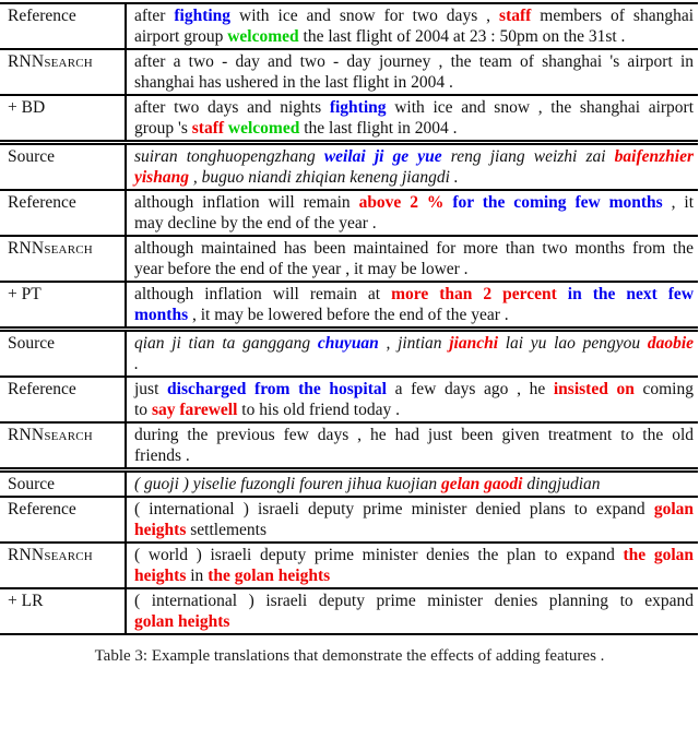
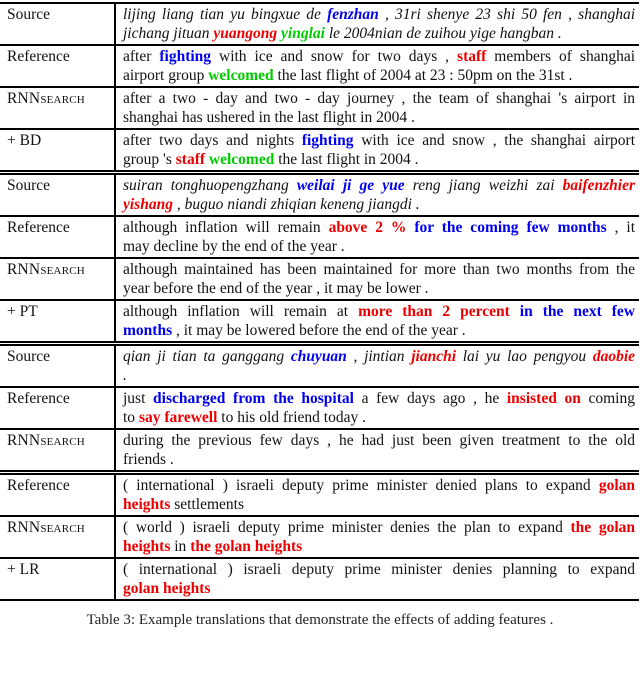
+ Source	lijing liang tian yu bingxue de fenzhan , 31ri shenye 23 shi 50 fen , shanghaijichang jituan yuangong yinglai le 2004nian de zuihou yige hangban .
  Reference	after fighting with ice and snow for two days , staff members of shanghaiairport group welcomed the last flight of 2004 at 23 : 50pm on the 31st .
  RNNsearch	after a two - day and two - day journey , the team of shanghai 's airport inshanghai has ushered in the last flight in 2004 .
  + BD	after two days and nights fighting with ice and snow , the shanghai airportgroup 's staff welcomed the last flight in 2004 .
  Source	suiran tonghuopengzhang weilai ji ge yue reng jiang weizhi zai baifenzhieryishang , buguo niandi zhiqian keneng jiangdi .
  Reference	although inflation will remain above 2 % for the coming few months , itmay decline by the end of the year .
  RNNsearch	although maintained has been maintained for more than two months from theyear before the end of the year , it may be lower .
  + PT	although inflation will remain at more than 2 percent in the next fewmonths , it may be lowered before the end of the year .
  Source	qian ji tian ta ganggang chuyuan , jintian jianchi lai yu lao pengyou daobie.
  Reference	just discharged from the hospital a few days ago , he insisted on comingto say farewell to his old friend today .
  RNNsearch	during the previous few days , he had just been given treatment to the oldfriends .
- Source	( guoji ) yiselie fuzongli fouren jihua kuojian gelan gaodi dingjudian
  Reference	( international ) israeli deputy prime minister denied plans to expand golanheights settlements
  RNNsearch	( world ) israeli deputy prime minister denies the plan to expand the golanheights in the golan heights
  + LR	( international ) israeli deputy prime minister denies planning to expandgolan heights
  Table 3: Example translations that demonstrate the effects of adding features .
